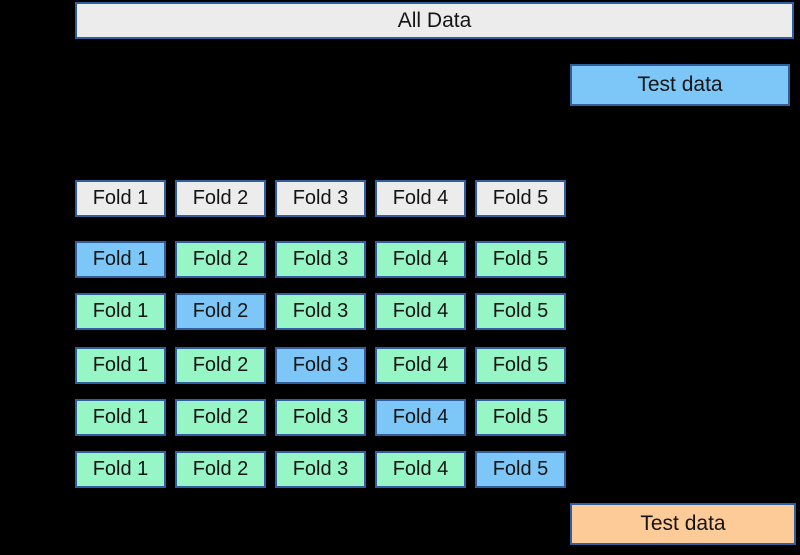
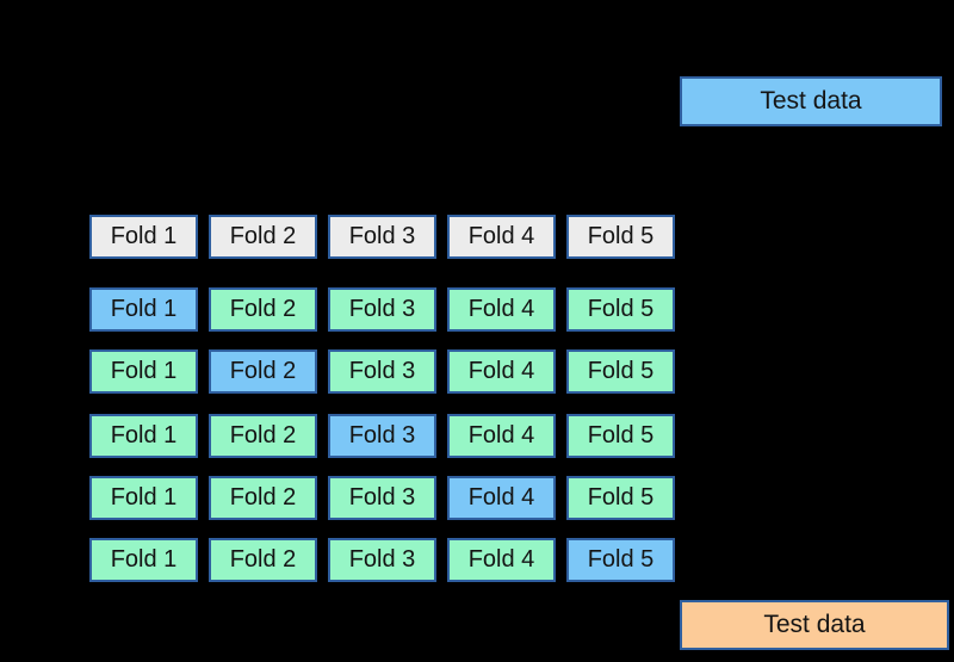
- All Data
  Test data
  Fold 1
  Fold 2
  Fold 3
  Fold 4
  Fold 5
  Fold 1
  Fold 2
  Fold 3
  Fold 4
  Fold 5
  Fold 1
  Fold 2
  Fold 3
  Fold 4
  Fold 5
  Fold 1
  Fold 2
  Fold 3
  Fold 4
  Fold 5
  Fold 1
  Fold 2
  Fold 3
  Fold 4
  Fold 5
  Fold 1
  Fold 2
  Fold 3
  Fold 4
  Fold 5
  Test data
